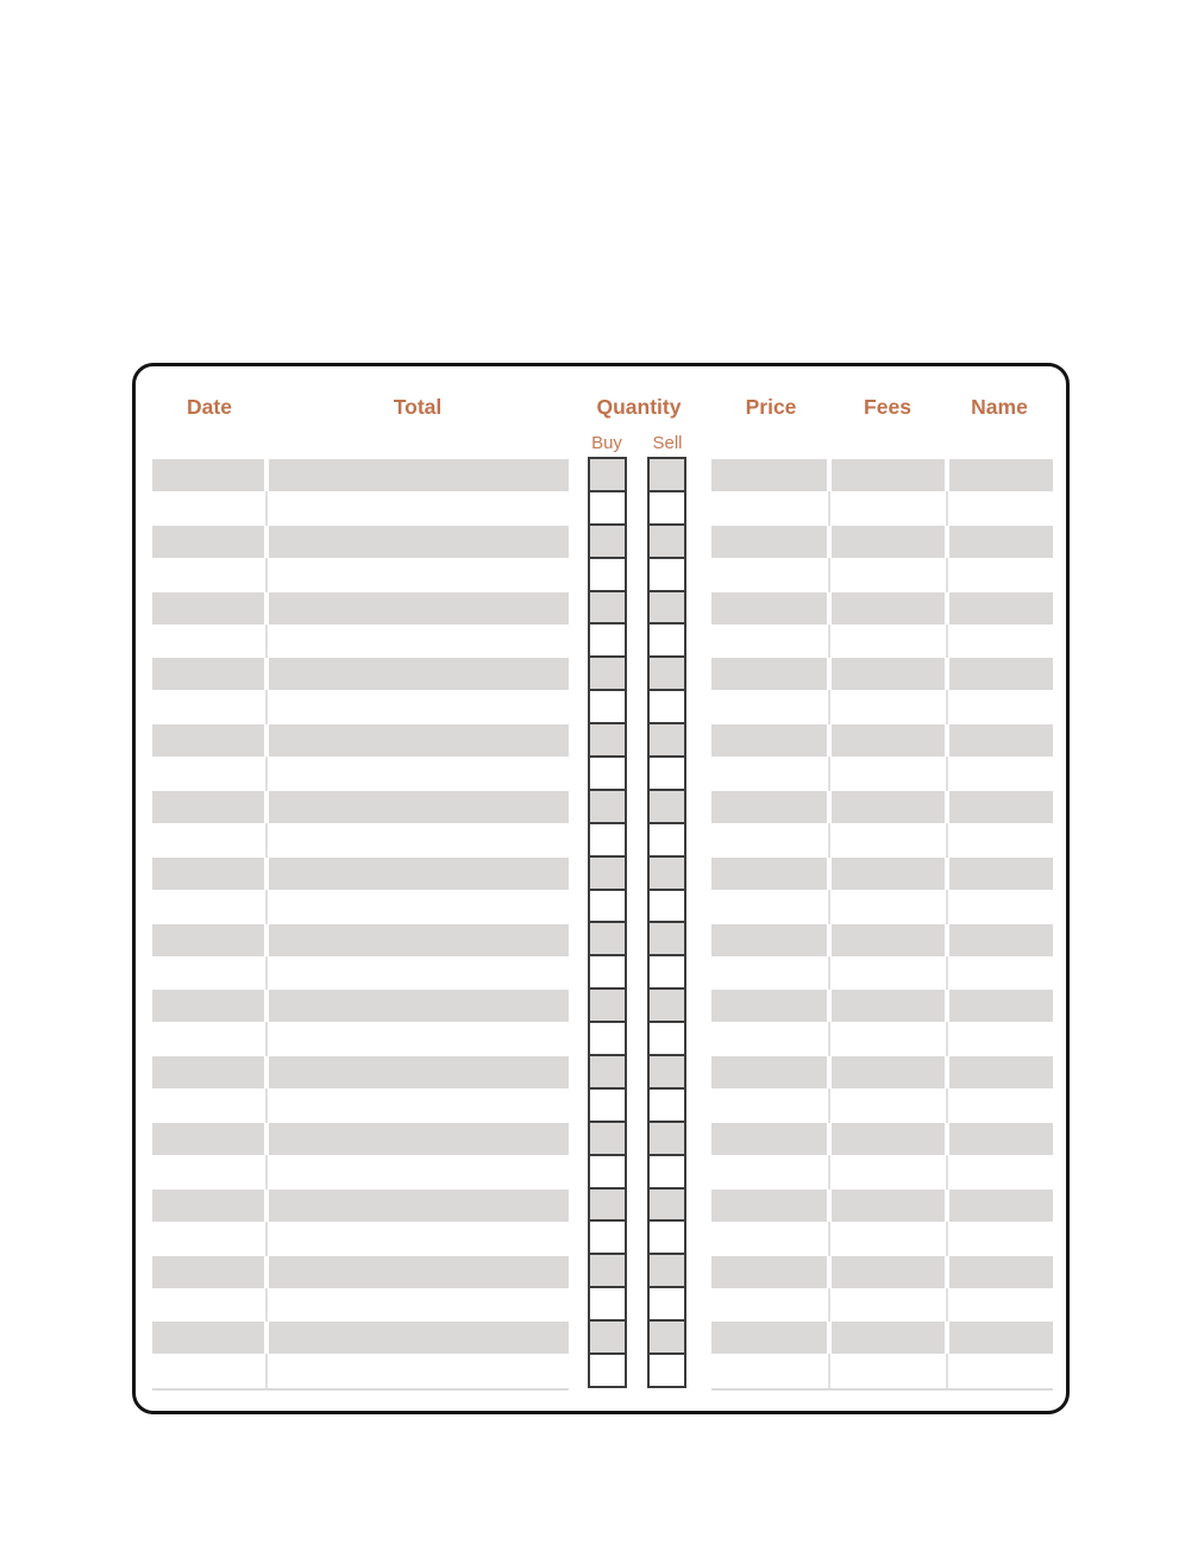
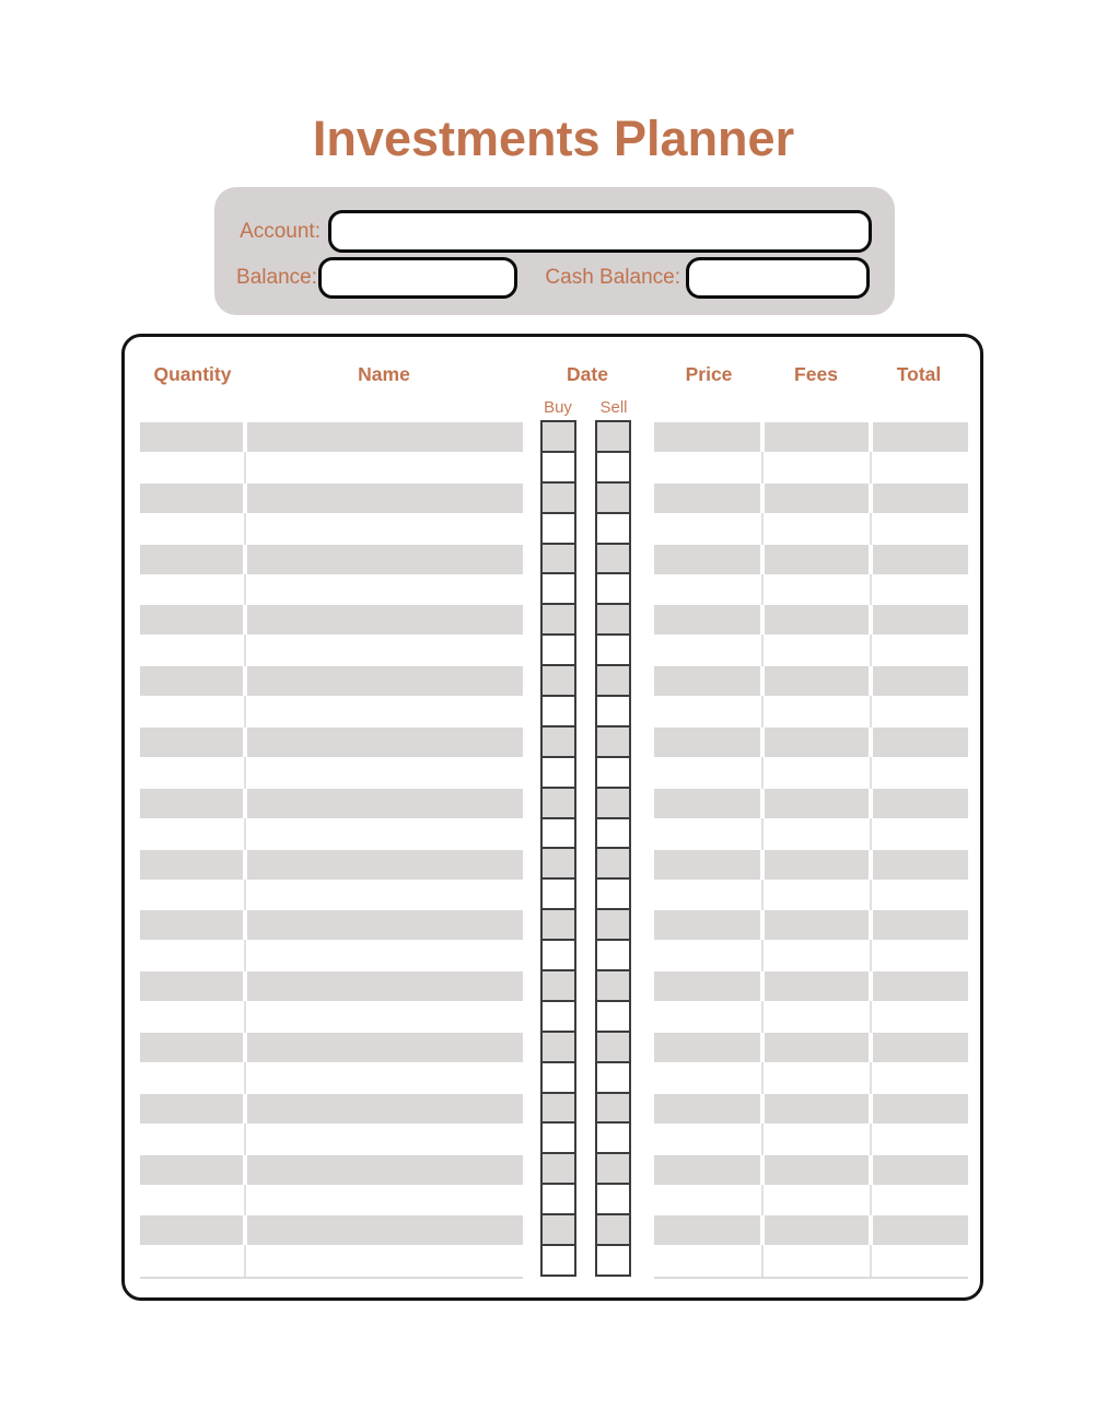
+ Investments Planner
+ Account:
+ Balance:
+ Cash Balance:
- Date
+ Quantity
- Total
+ Name
- Quantity
+ Date
  Price
  Fees
- Name
+ Total
  Buy
  Sell
